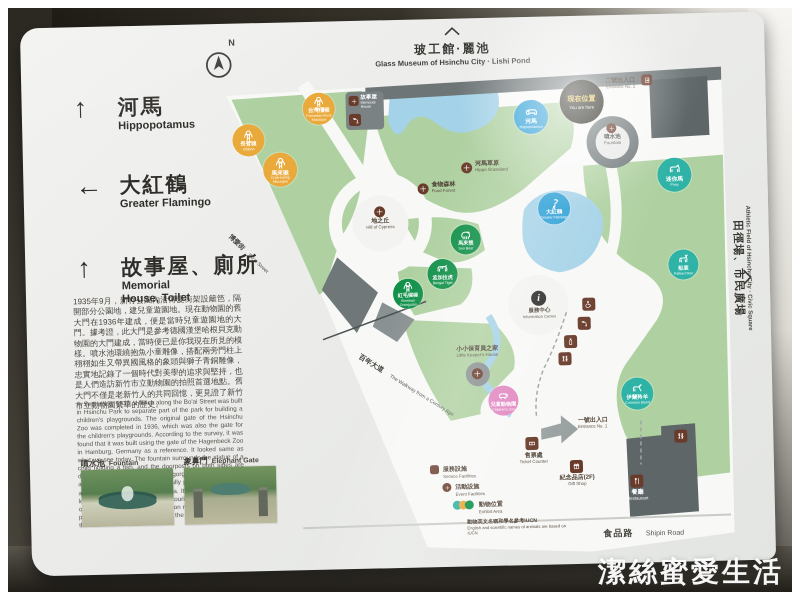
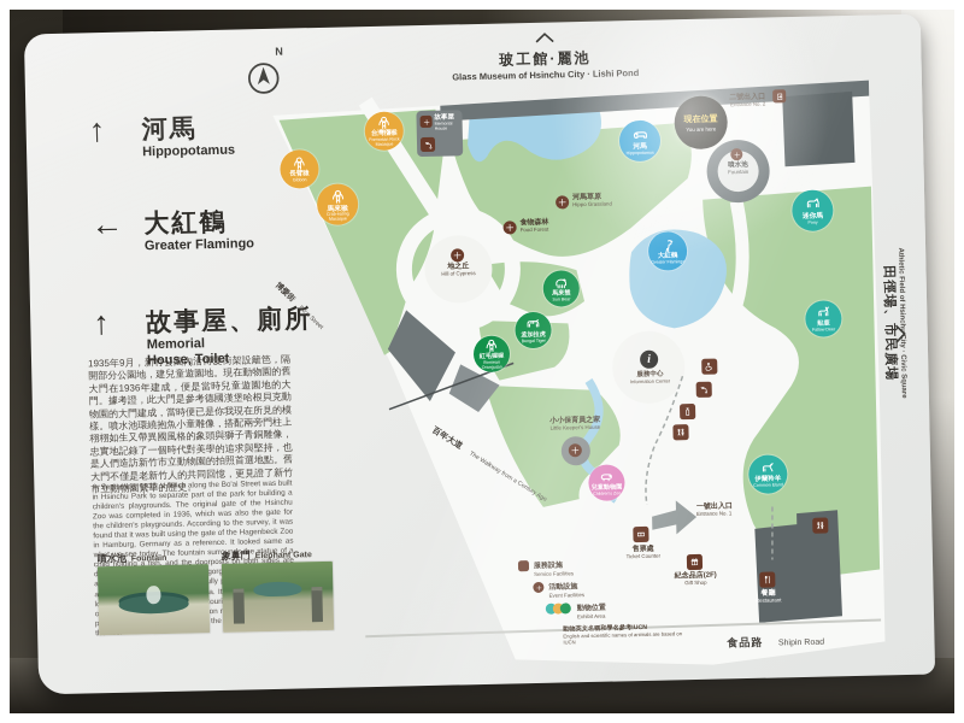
- 潔絲蜜愛生活
